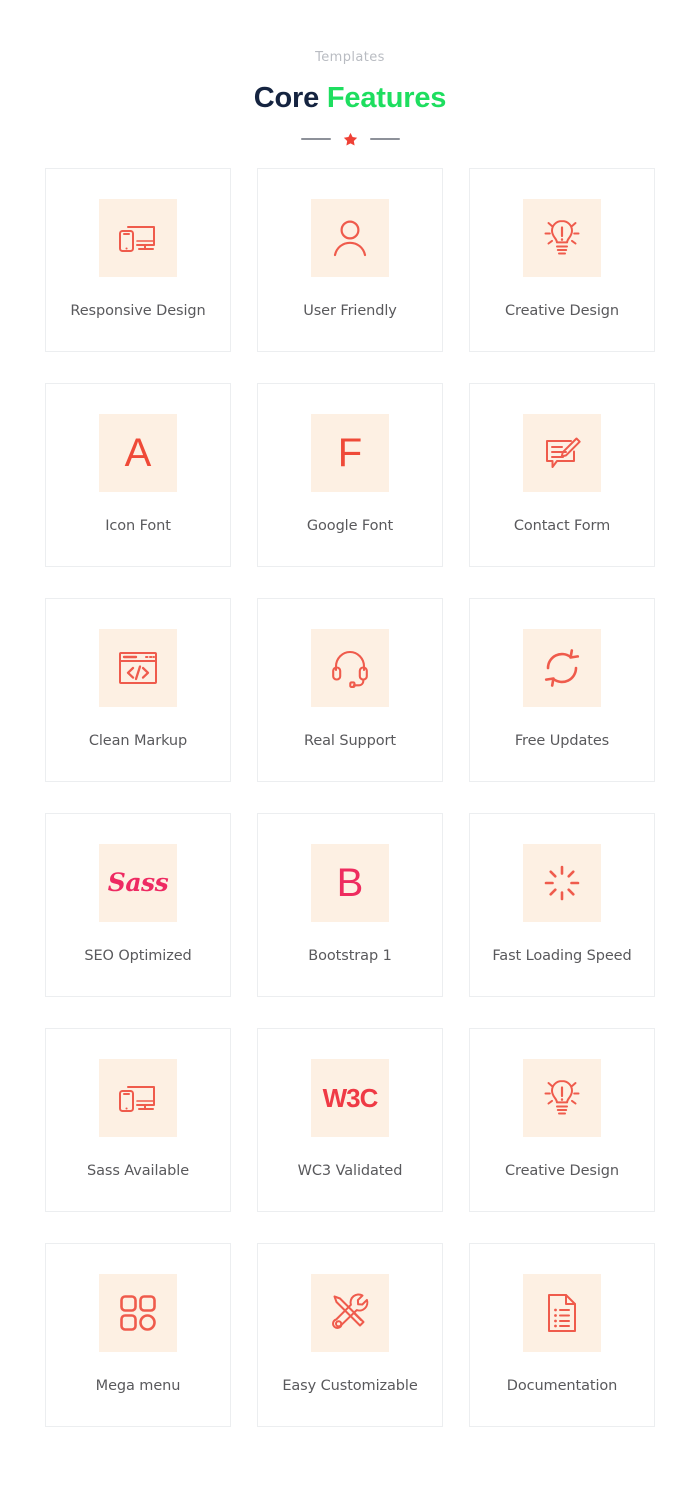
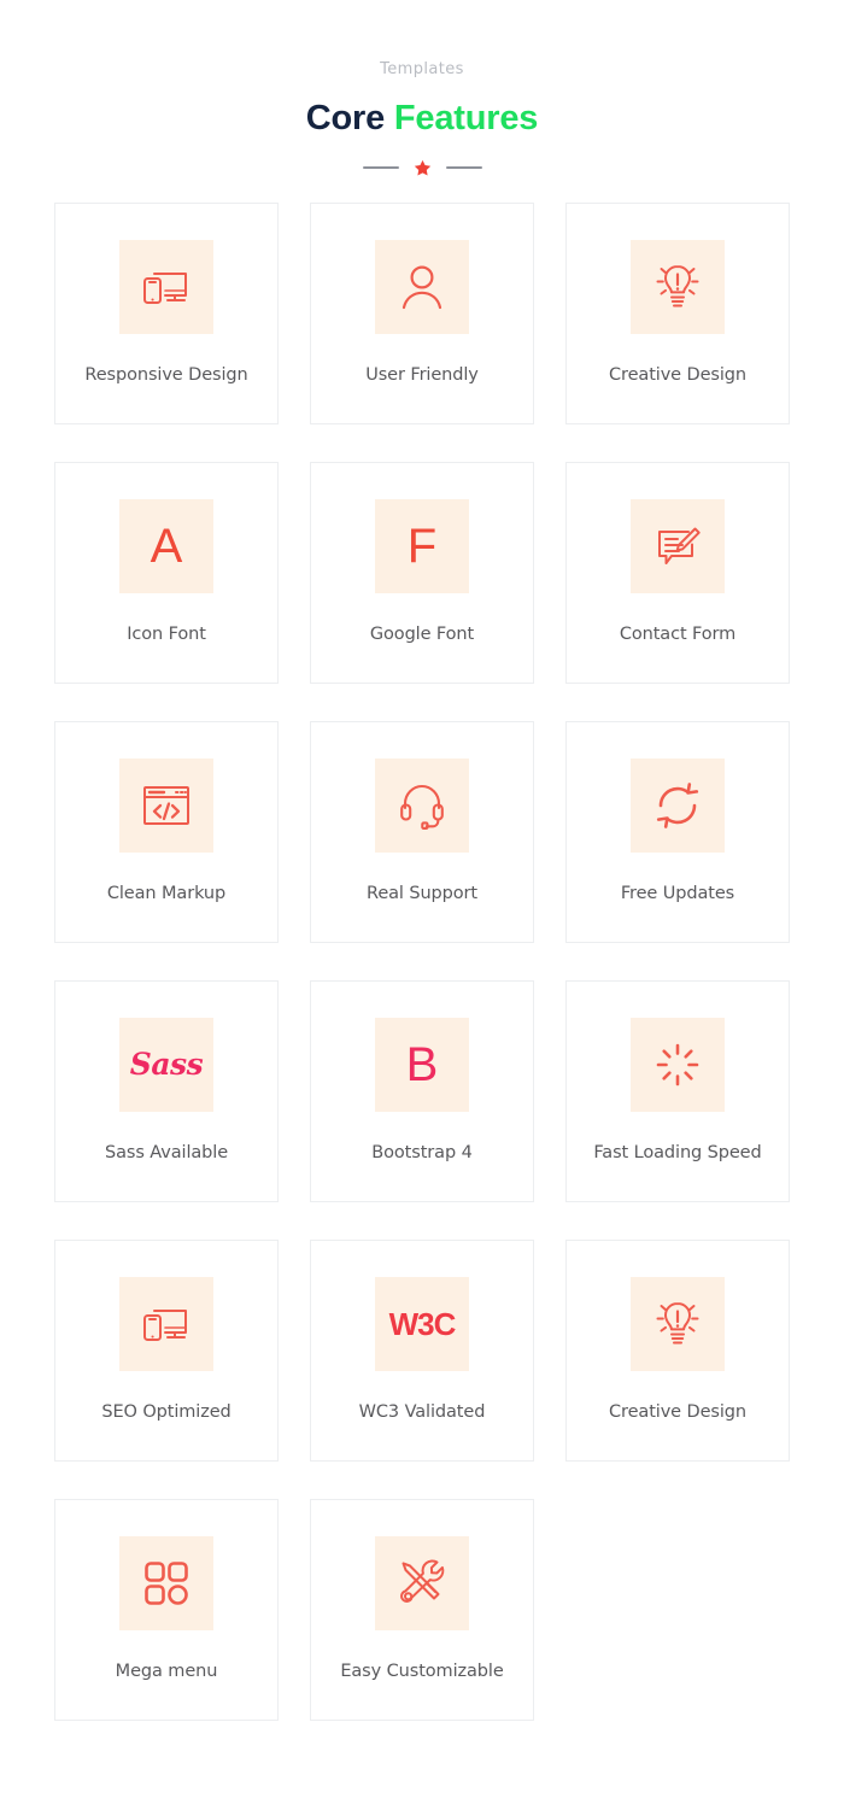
  Templates
  Core Features
  Responsive Design
  User Friendly
  Creative Design
  A
  Icon Font
  F
  Google Font
  Contact Form
  Clean Markup
  Real Support
  Free Updates
  Sass
- SEO Optimized
+ Sass Available
  B
- Bootstrap 1
+ Bootstrap 4
  Fast Loading Speed
- Sass Available
+ SEO Optimized
  W3C
  WC3 Validated
  Creative Design
  Mega menu
  Easy Customizable
- Documentation
